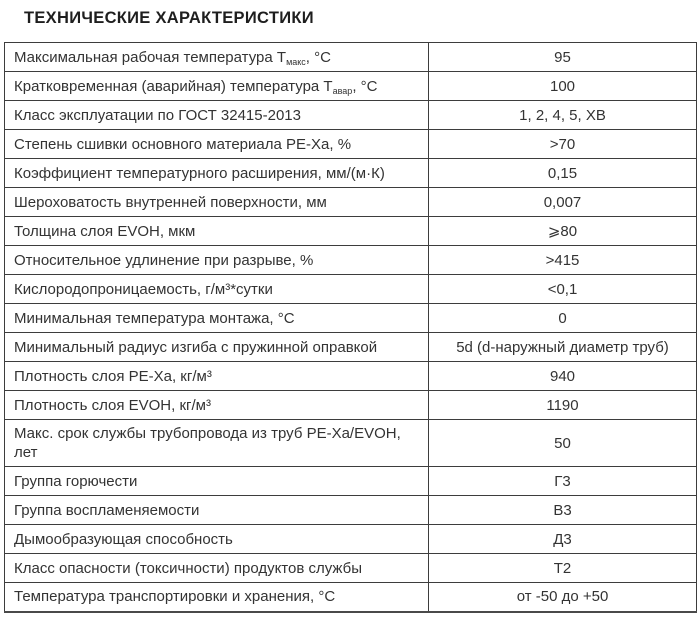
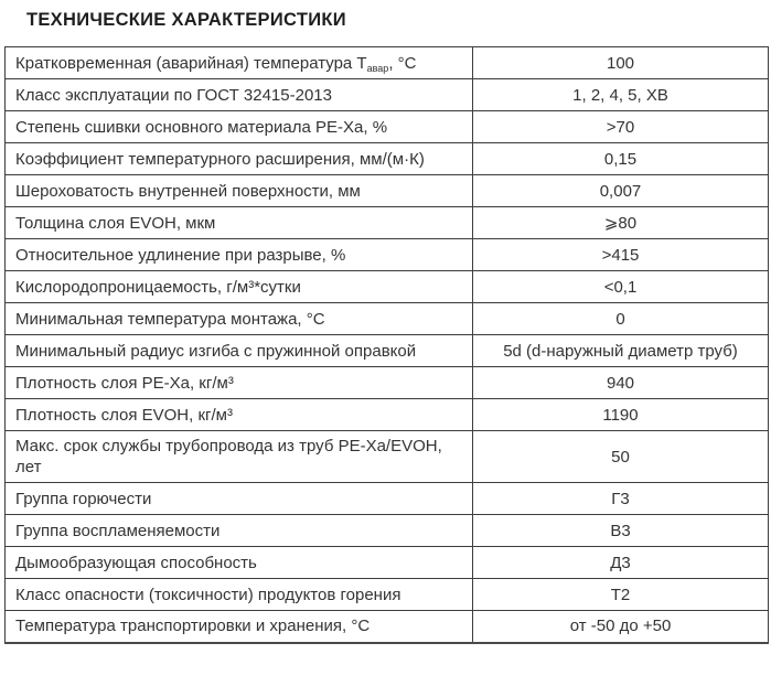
  ТЕХНИЧЕСКИЕ ХАРАКТЕРИСТИКИ
- Максимальная рабочая температура Тмакс, °С	95
  Кратковременная (аварийная) температура Тавар, °С	100
  Класс эксплуатации по ГОСТ 32415-2013	1, 2, 4, 5, ХВ
  Степень сшивки основного материала PE-Xa, %	>70
  Коэффициент температурного расширения, мм/(м·К)	0,15
  Шероховатость внутренней поверхности, мм	0,007
  Толщина слоя EVOH, мкм	⩾80
  Относительное удлинение при разрыве, %	>415
  Кислородопроницаемость, г/м³*сутки	<0,1
  Минимальная температура монтажа, °С	0
  Минимальный радиус изгиба с пружинной оправкой	5d (d-наружный диаметр труб)
  Плотность слоя PE-Xa, кг/м³	940
  Плотность слоя EVOH, кг/м³	1190
  Макс. срок службы трубопровода из труб PE-Xa/EVOH, лет	50
  Группа горючести	Г3
  Группа воспламеняемости	В3
  Дымообразующая способность	Д3
- Класс опасности (токсичности) продуктов службы	Т2
+ Класс опасности (токсичности) продуктов горения	Т2
  Температура транспортировки и хранения, °С	от -50 до +50
